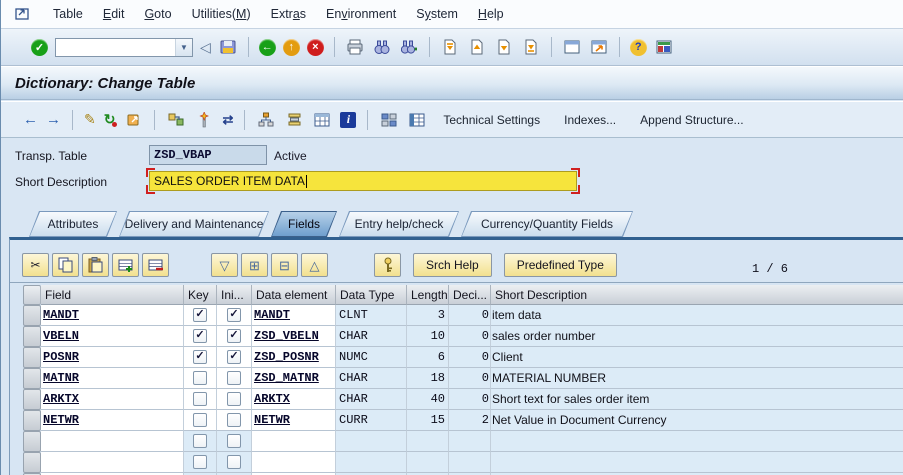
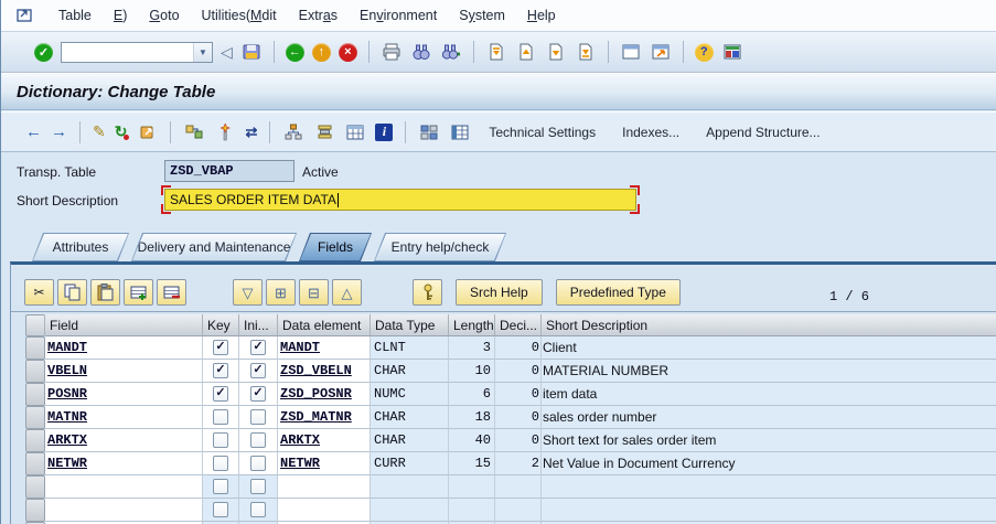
  Table
- Edit
+ E)
  Goto
- Utilities(M)
+ Utilities(Mdit
  Extras
  Environment
  System
  Help
  ✓
  ▼
  ◁
  ←
  ↑
  ×
  ?
  Dictionary: Change Table
  ←
  →
  ✎
  ↻
  ⇄
  i
  Technical Settings
  Indexes...
  Append Structure...
  Transp. Table
  ZSD_VBAP
  Active
  Short Description
  SALES ORDER ITEM DATA
  Attributes
  Delivery and Maintenance
  Fields
  Entry help/check
- Currency/Quantity Fields
  ✂
  ▽
  ⊞
  ⊟
  △
  Srch Help
  Predefined Type
  1 / 6
  Field
  Key
  Ini...
  Data element
  Data Type
  Length
  Deci...
  Short Description
  MANDT
  ✓
  ✓
  MANDT
  CLNT
  3
  0
- item data
+ Client
  VBELN
  ✓
  ✓
  ZSD_VBELN
  CHAR
  10
  0
- sales order number
+ MATERIAL NUMBER
  POSNR
  ✓
  ✓
  ZSD_POSNR
  NUMC
  6
  0
- Client
+ item data
  MATNR
  ZSD_MATNR
  CHAR
  18
  0
- MATERIAL NUMBER
+ sales order number
  ARKTX
  ARKTX
  CHAR
  40
  0
  Short text for sales order item
  NETWR
  NETWR
  CURR
  15
  2
  Net Value in Document Currency
